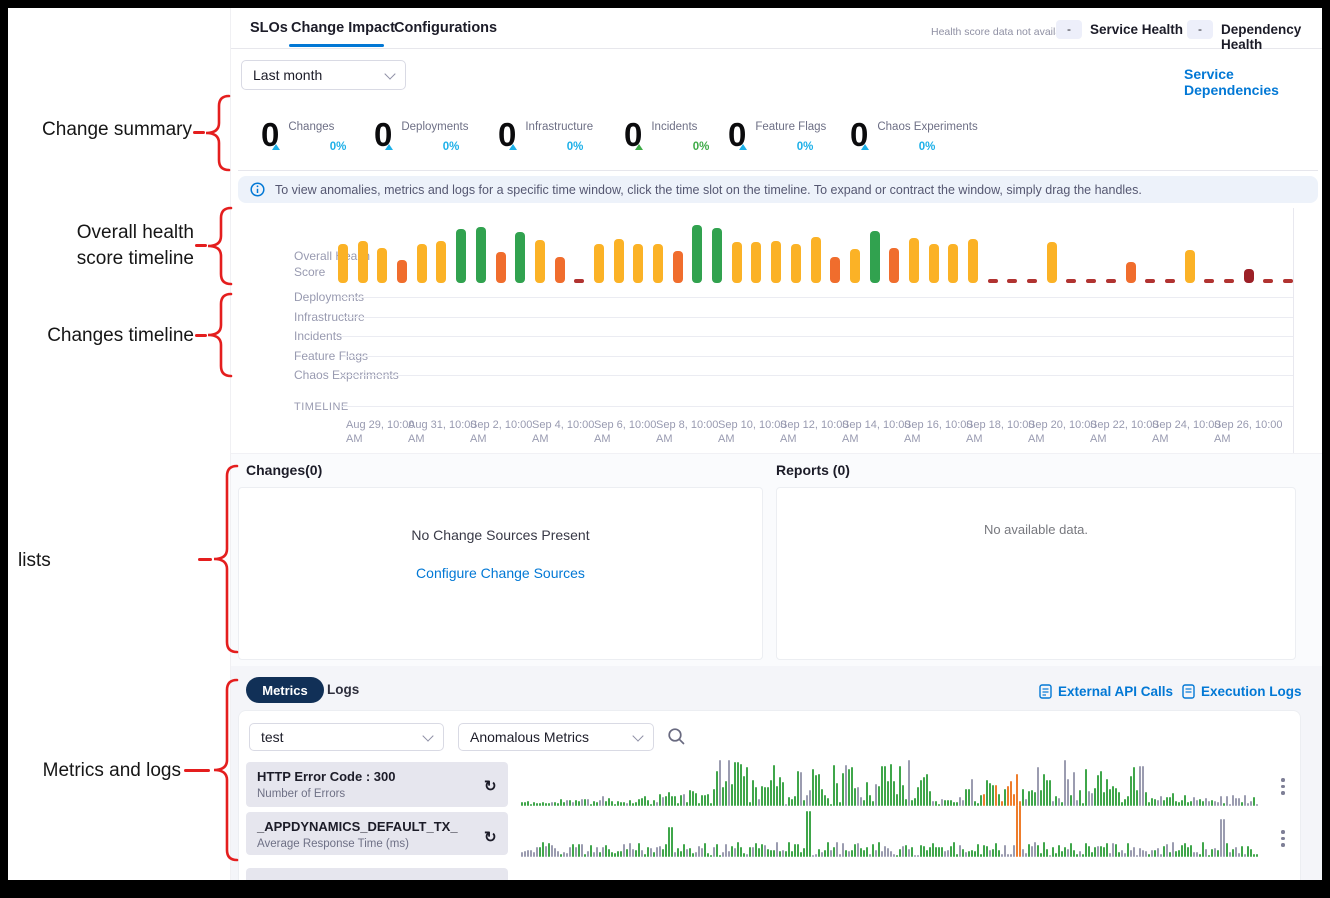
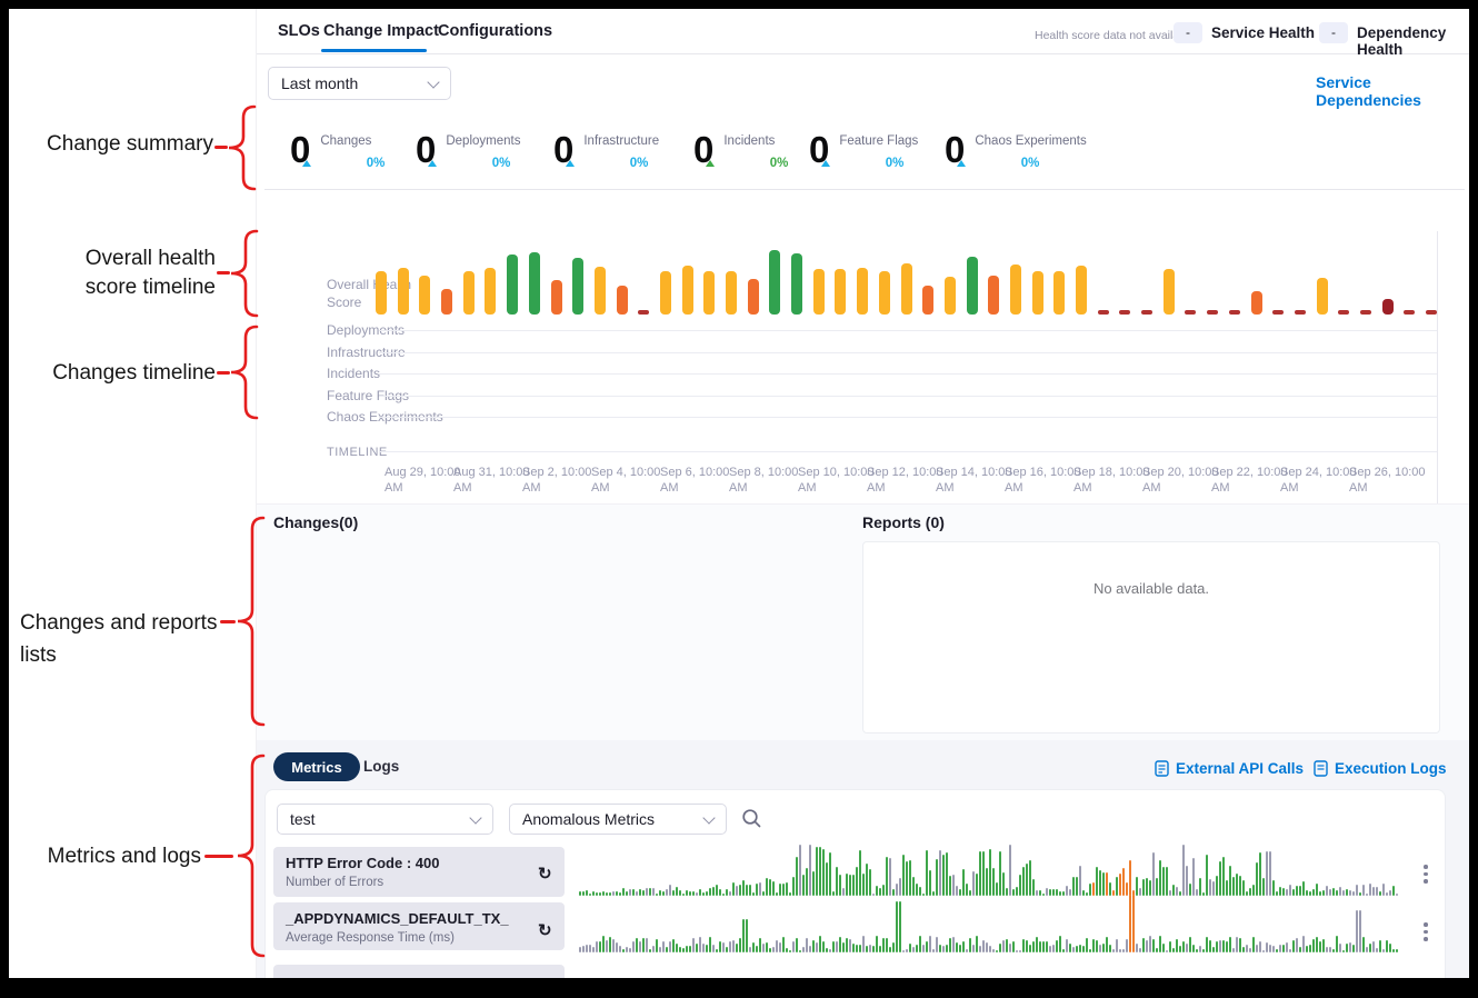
  Change summary
  Overall health
  score timeline
  Changes timeline
+ Changes and reports
  lists
  Metrics and logs
  SLOs
  Change Impact
  Configurations
  Health score data not avail
  -
  Service Health
  -
  Dependency Health
  Last month
  Service Dependencies
  0
  Changes
  0%
  0
  Deployments
  0%
  0
  Infrastructure
  0%
  0
  Incidents
  0%
  0
  Feature Flags
  0%
  0
  Chaos Experiments
  0%
- To view anomalies, metrics and logs for a specific time window, click the time slot on the timeline. To expand or contract the window, simply drag the handles.
  Overalla Score
  Incidents
  TIMELINE
  Aug 29, 10:00
  AM
  Aug 31, 10:00
  AM
  Sep 2, 10:00
  AM
  Sep 4, 10:00
  AM
  Sep 6, 10:00
  AM
  Sep 8, 10:00
  AM
  Sep 10, 10:00
  AM
  Sep 12, 10:00
  AM
  Sep 14, 10:00
  AM
  Sep 16, 10:00
  AM
  Sep 18, 10:00
  AM
  Sep 20, 10:00
  AM
  Sep 22, 10:00
  AM
  Sep 24, 10:00
  AM
  Sep 26, 10:00
  AM
  Changes(0)
  Reports (0)
- No Change Sources Present
- Configure Change Sources
  No available data.
  Metrics
  Logs
  External API Calls
  Execution Logs
  test
  Anomalous Metrics
- HTTP Error Code : 300
+ HTTP Error Code : 400
  Number of Errors
  ↻
  _APPDYNAMICS_DEFAULT_TX_
  Average Response Time (ms)
  ↻
